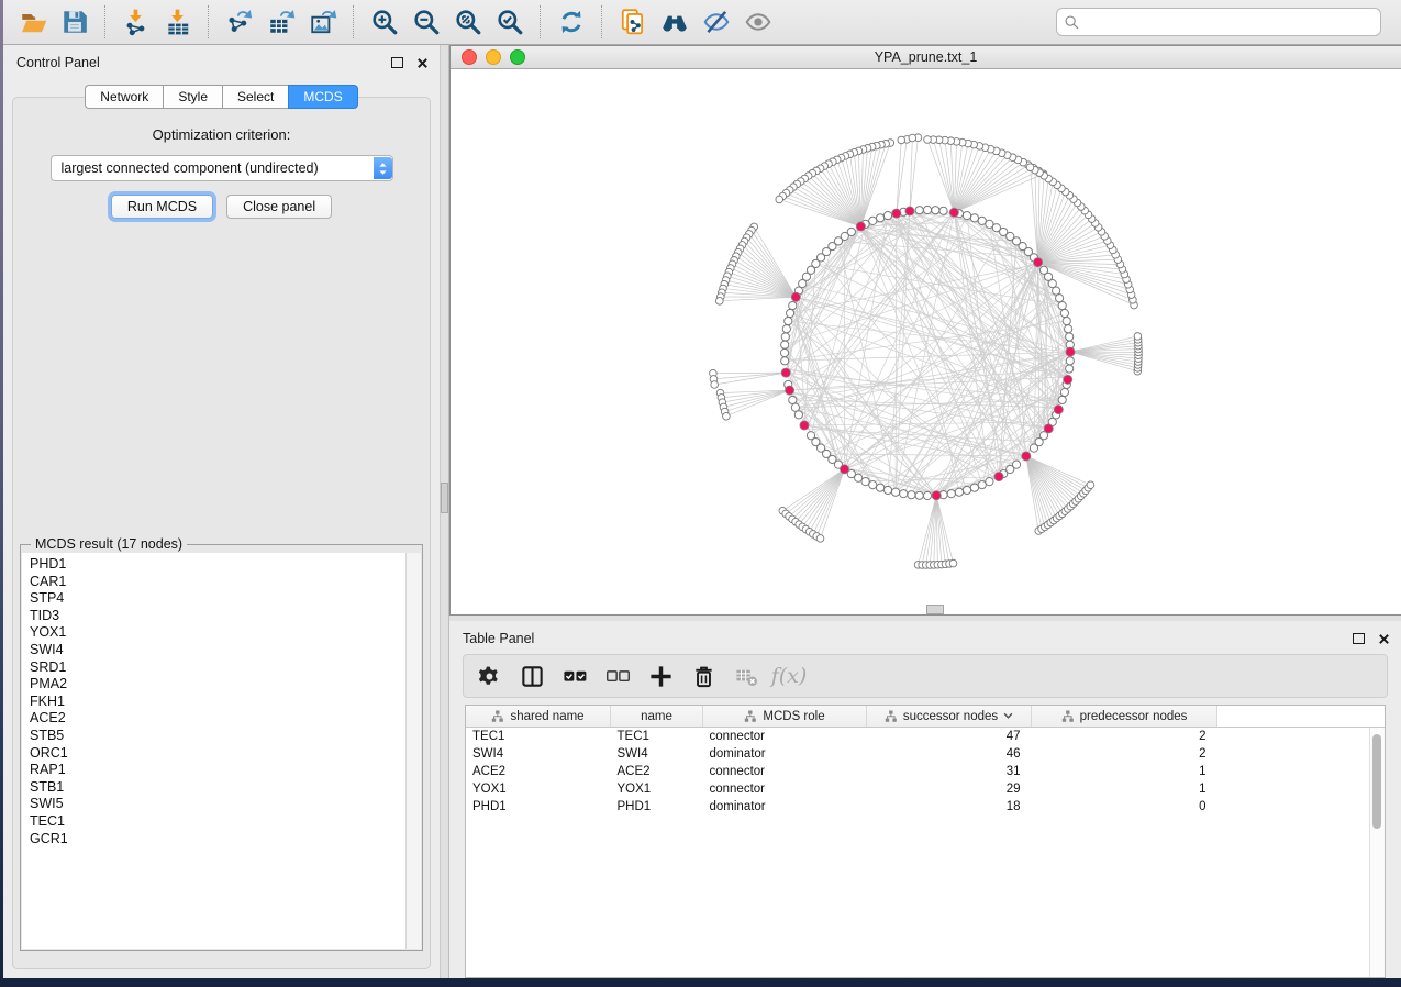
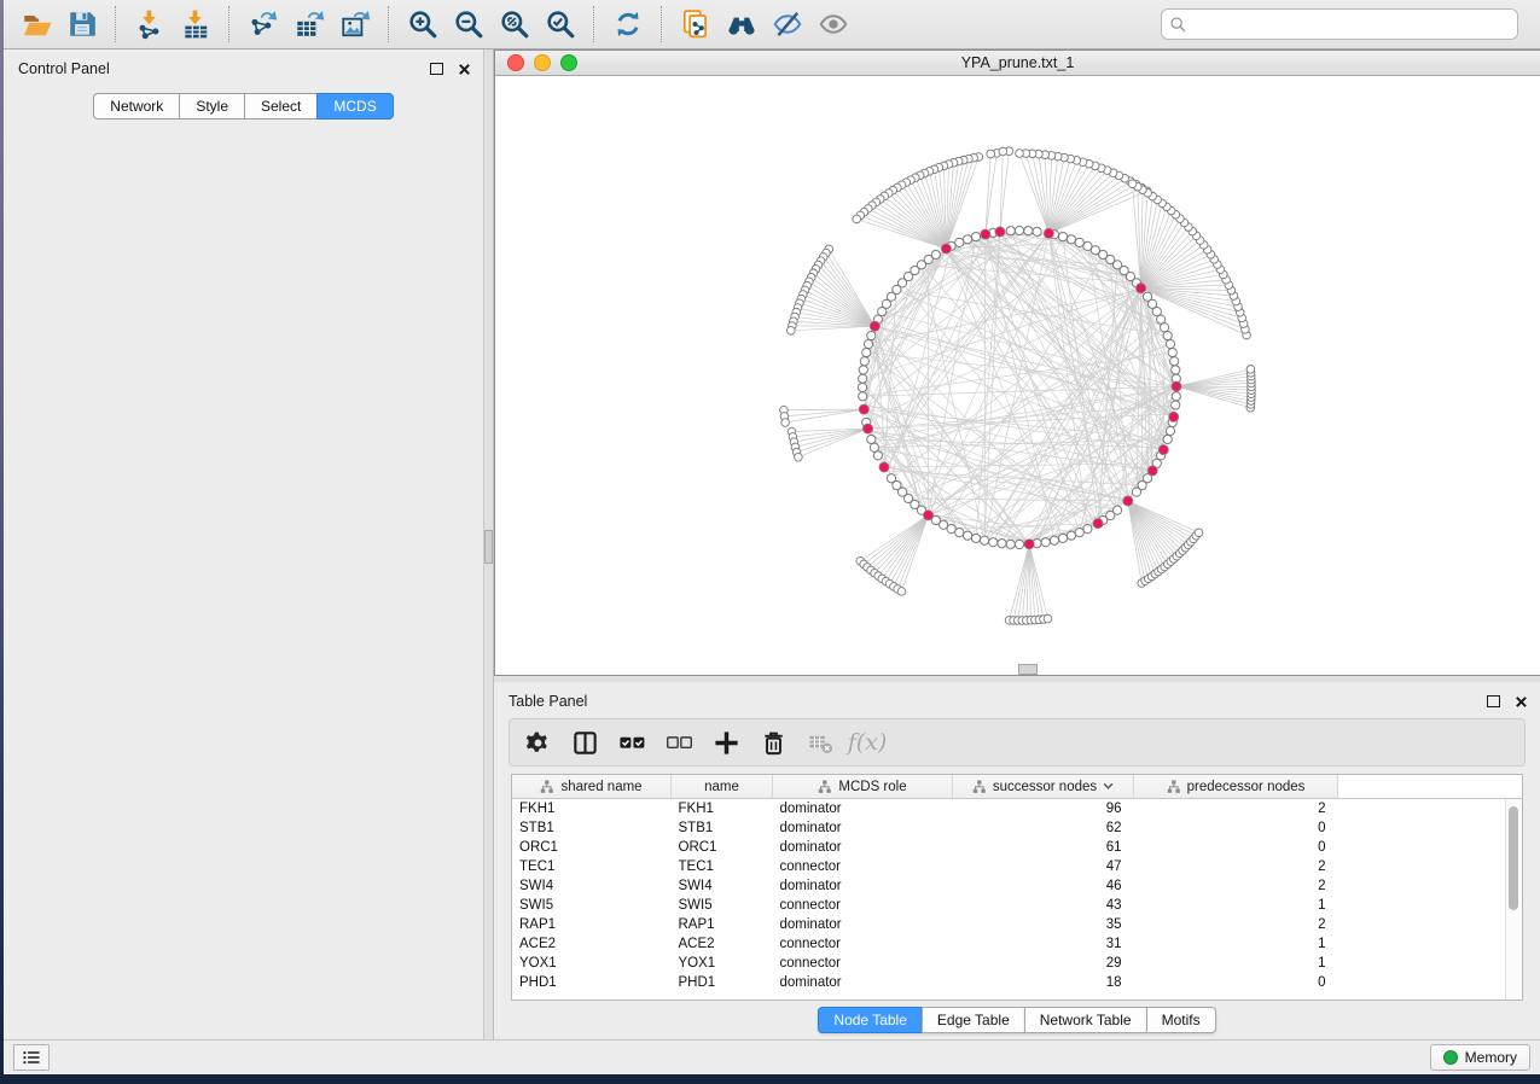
  Control Panel
  Network
  Style
  Select
  MCDS
- Optimization criterion:
- largest connected component (undirected)
- Run MCDS
- Close panel
- MCDS result (17 nodes)
- PHD1
- CAR1
- STP4
- TID3
- YOX1
- SWI4
- SRD1
- PMA2
- FKH1
- ACE2
- STB5
- ORC1
- RAP1
- STB1
- SWI5
- TEC1
- GCR1
  YPA_prune.txt_1
  Table Panel
  f(x)
  shared name	name	MCDS role	successor nodes	predecessor nodes
+ FKH1	FKH1	dominator	96	2
+ STB1	STB1	dominator	62	0
+ ORC1	ORC1	dominator	61	0
  TEC1	TEC1	connector	47	2
  SWI4	SWI4	dominator	46	2
+ SWI5	SWI5	connector	43	1
+ RAP1	RAP1	dominator	35	2
  ACE2	ACE2	connector	31	1
  YOX1	YOX1	connector	29	1
  PHD1	PHD1	dominator	18	0
+ Node Table
+ Edge Table
+ Network Table
+ Motifs
+ Memory
